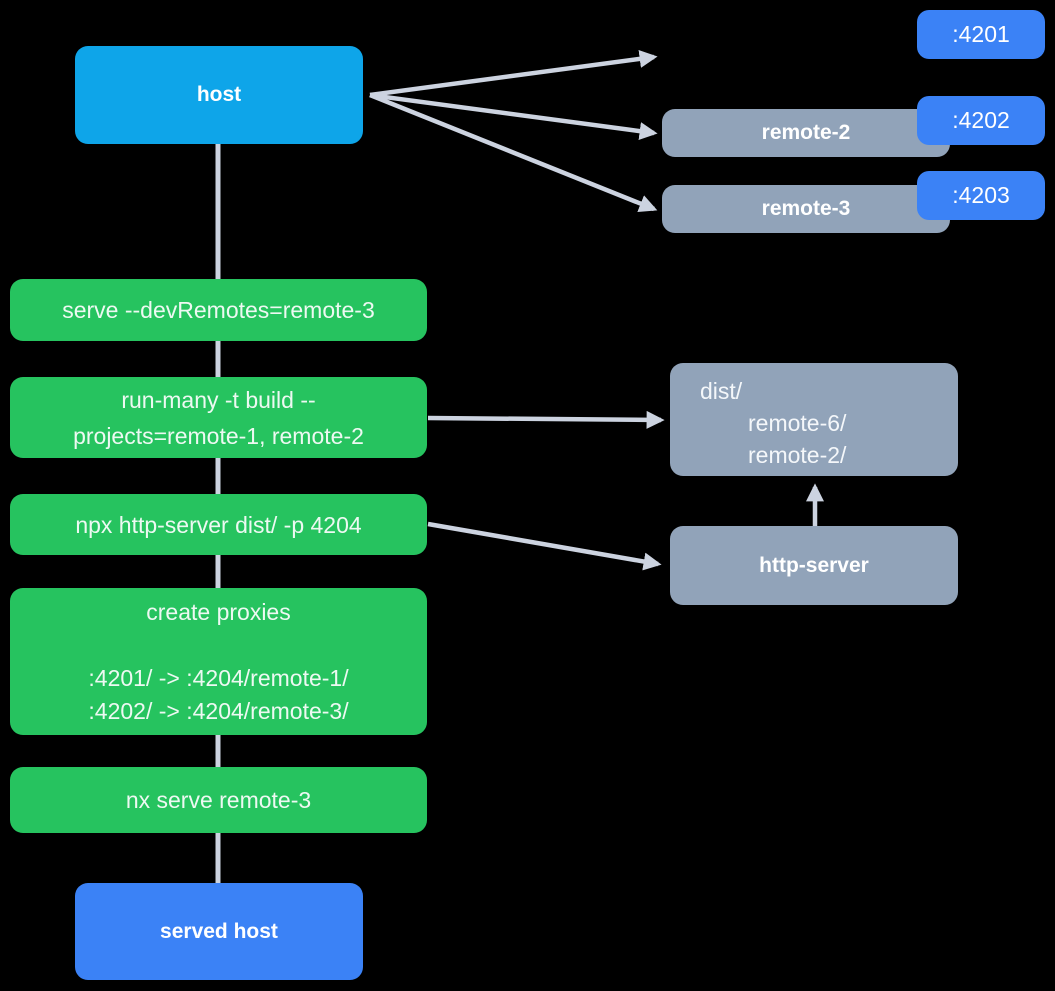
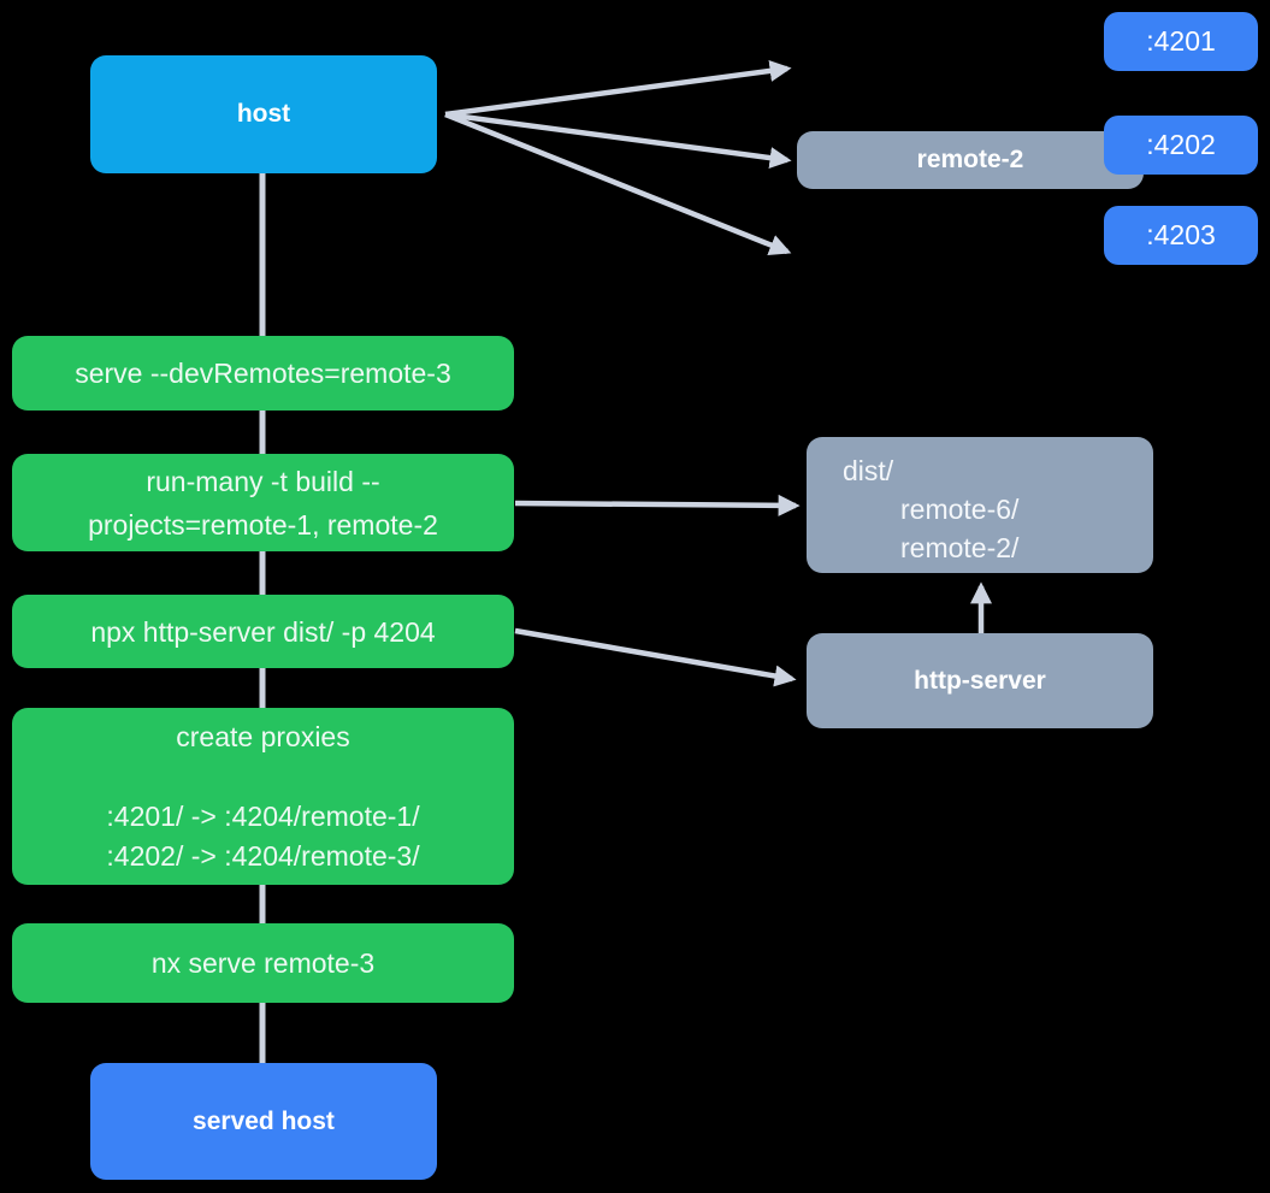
  host
  :4201
  remote-2
  :4202
- remote-3
  :4203
  serve --devRemotes=remote-3
  run-many -t build --
  projects=remote-1, remote-2
  npx http-server dist/ -p 4204
  create proxies
  :4201/ -> :4204/remote-1/
  :4202/ -> :4204/remote-3/
  nx serve remote-3
  dist/
  remote-6/
  remote-2/
  http-server
  served host
